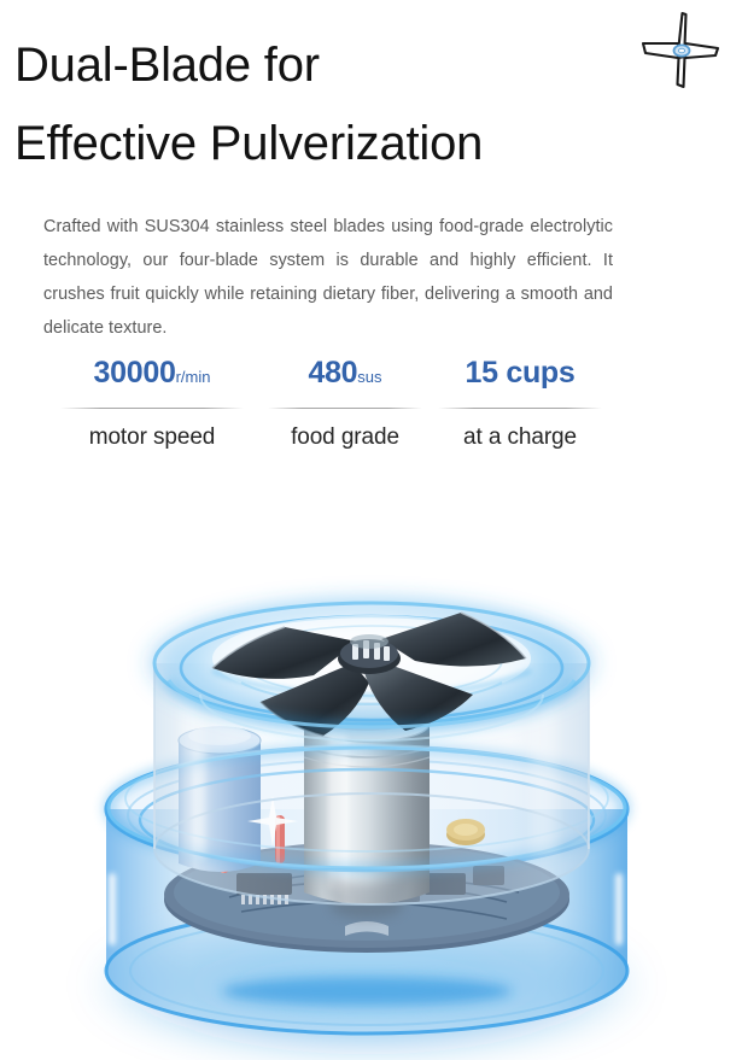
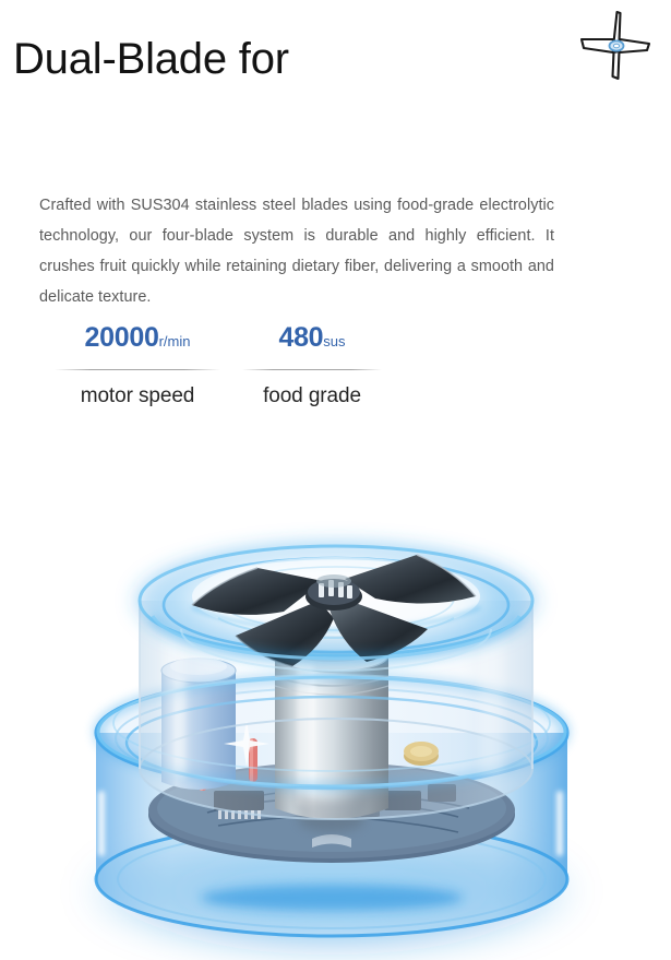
  Dual-Blade for
- Effective Pulverization
  Crafted with SUS304 stainless steel blades using food-grade electrolytic technology, our four-blade system is durable and highly efficient. It crushes fruit quickly while retaining dietary fiber, delivering a smooth and delicate texture.
- 30000r/min
+ 20000r/min
  motor speed
  480sus
  food grade
- 15 cups
- at a charge
